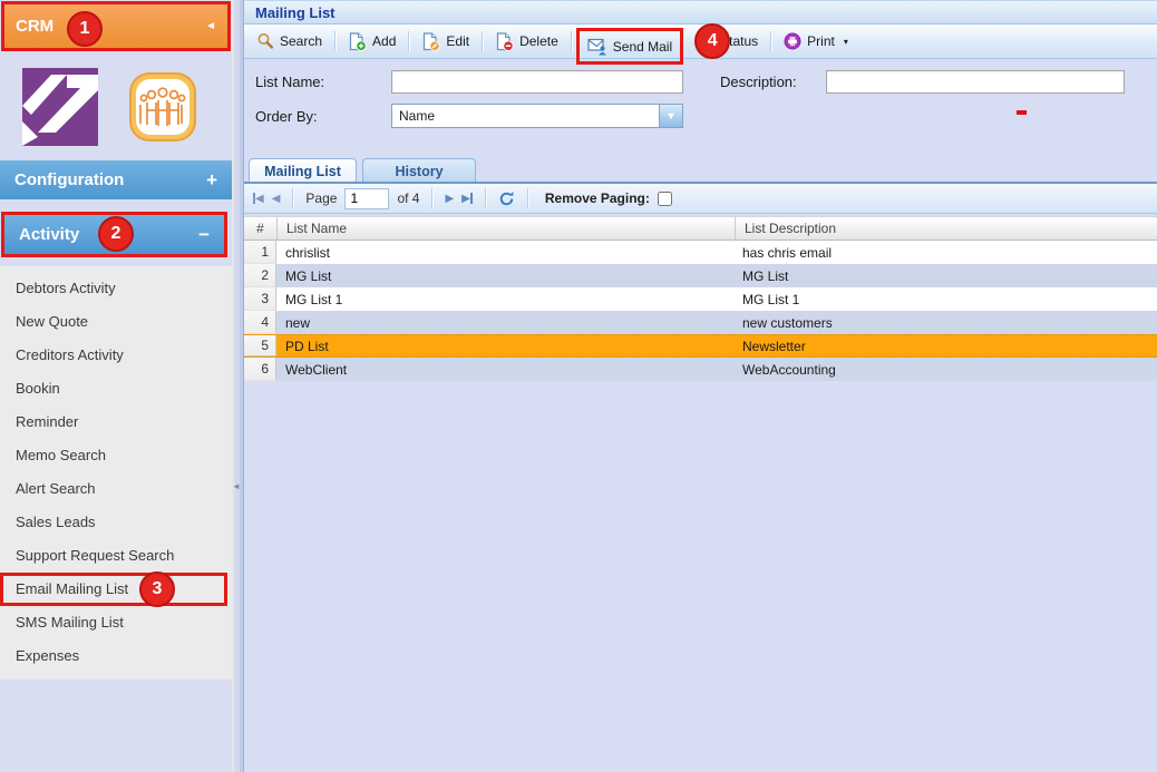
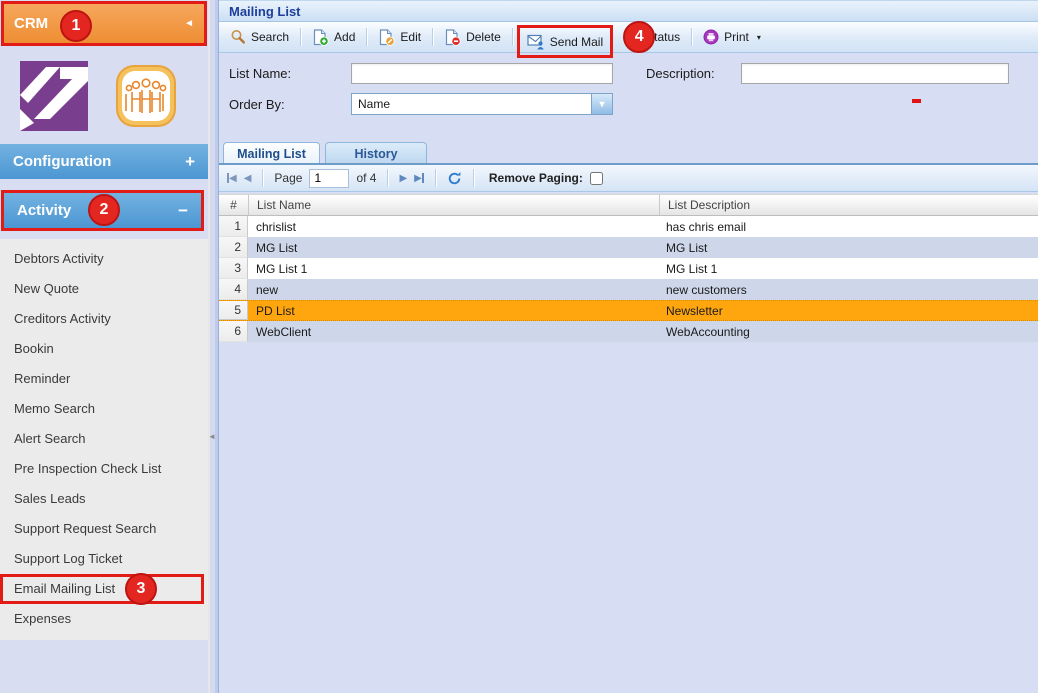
  CRM
  1
  ◄
  Configuration
  +
  Activity
  2
  −
  Debtors Activity
  New Quote
  Creditors Activity
  Bookin
  Reminder
  Memo Search
  Alert Search
+ Pre Inspection Check List
  Sales Leads
  Support Request Search
+ Support Log Ticket
  Email Mailing List
  3
- SMS Mailing List
  Expenses
  ◄
  Mailing List
  Search
  Add
  Edit
  Delete
  Send Mail
  4
  tatus
  Print
  ▾
  List Name:
  Description:
  Order By:
  Name
  ▾
  Mailing List
  History
  ◀
  ◀
  Page
  1
  of 4
  ▶
  ▶
  Remove Paging:
  #
  List Name
  List Description
  1
  chrislist
  has chris email
  2
  MG List
  MG List
  3
  MG List 1
  MG List 1
  4
  new
  new customers
  5
  PD List
  Newsletter
  6
  WebClient
  WebAccounting
